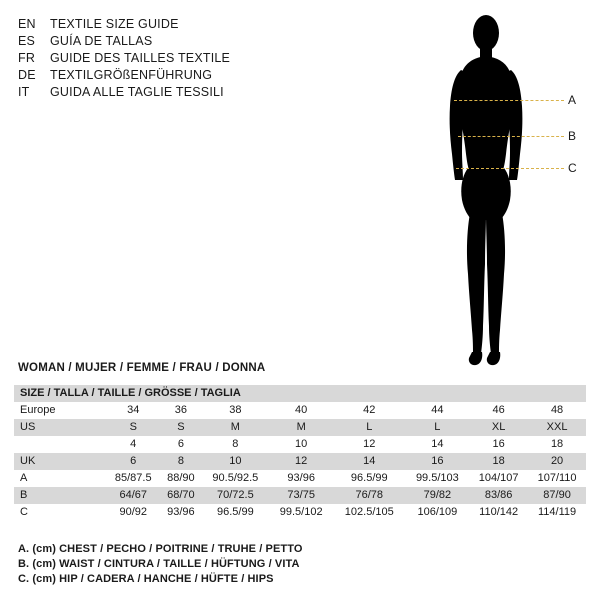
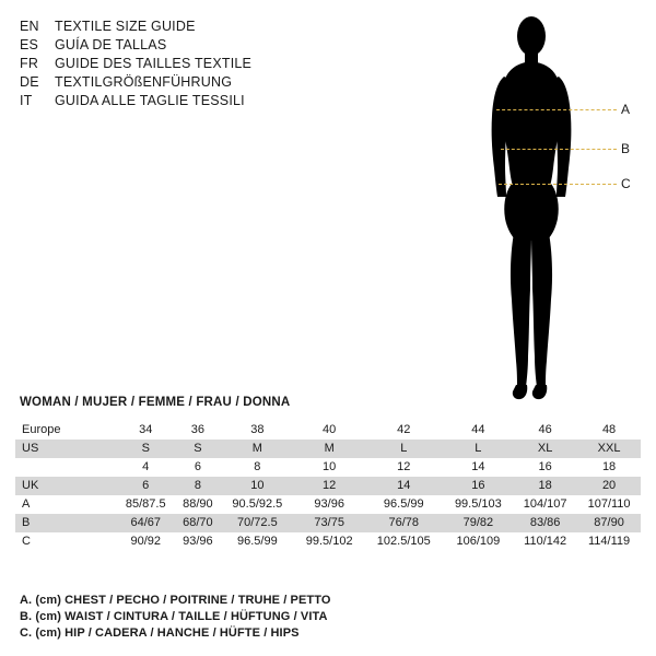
  EN
  TEXTILE SIZE GUIDE
  ES
  GUÍA DE TALLAS
  FR
  GUIDE DES TAILLES TEXTILE
  DE
  TEXTILGRÖßENFÜHRUNG
  IT
  GUIDA ALLE TAGLIE TESSILI
  A
  B
  C
  WOMAN / MUJER / FEMME / FRAU / DONNA
- SIZE / TALLA / TAILLE / GRÖSSE / TAGLIA
  Europe	34	36	38	40	42	44	46	48
  US	S	S	M	M	L	L	XL	XXL
  	4	6	8	10	12	14	16	18
  UK	6	8	10	12	14	16	18	20
  A	85/87.5	88/90	90.5/92.5	93/96	96.5/99	99.5/103	104/107	107/110
  B	64/67	68/70	70/72.5	73/75	76/78	79/82	83/86	87/90
  C	90/92	93/96	96.5/99	99.5/102	102.5/105	106/109	110/142	114/119
  A. (cm) CHEST / PECHO / POITRINE / TRUHE / PETTO
  B. (cm) WAIST / CINTURA / TAILLE / HÜFTUNG / VITA
  C. (cm) HIP / CADERA / HANCHE / HÜFTE / HIPS
